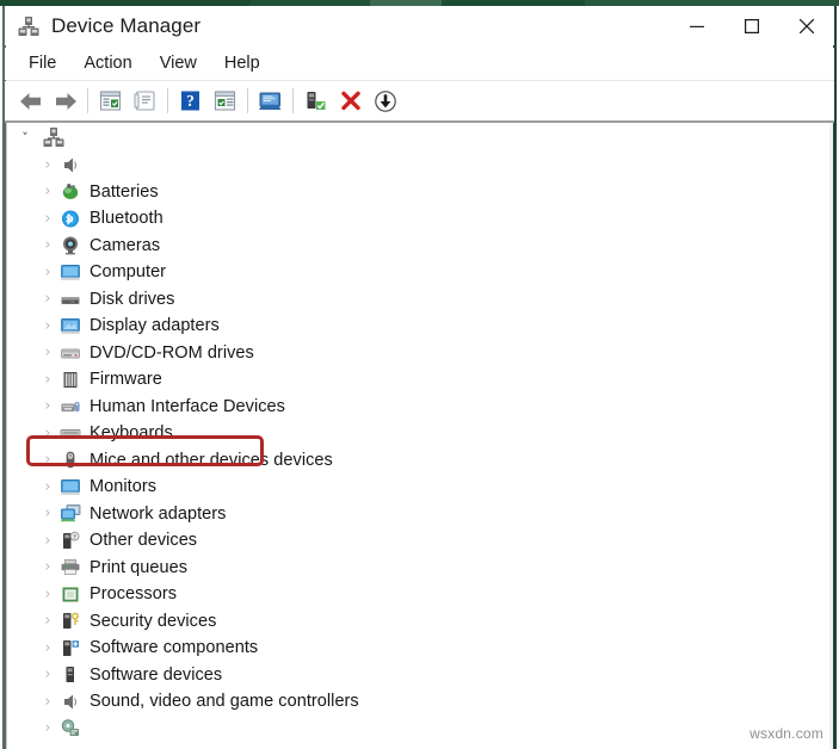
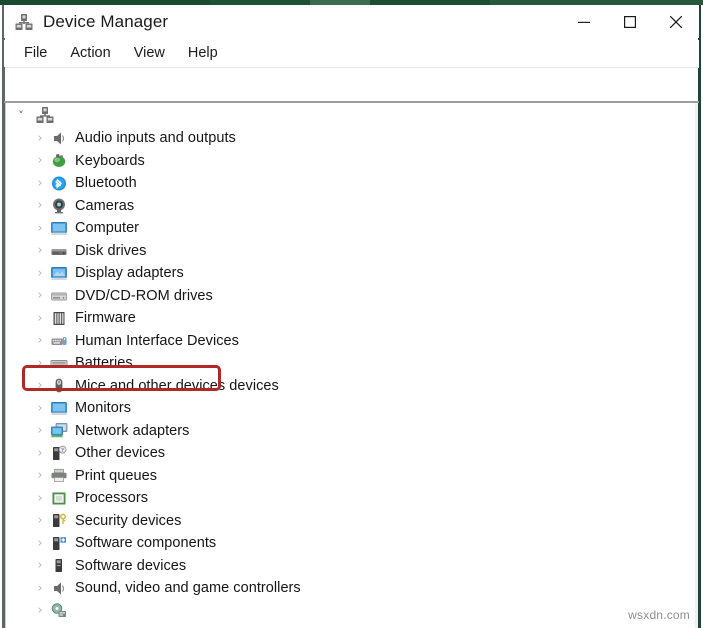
  Device Manager
  File
  Action
  View
  Help
- ?
  ˅
  ›
+ Audio inputs and outputs
  ›
- Batteries
+ Keyboards
  ›
  Bluetooth
  ›
  Cameras
  ›
  Computer
  ›
  Disk drives
  ›
  Display adapters
  ›
  DVD/CD-ROM drives
  ›
  Firmware
  ›
  Human Interface Devices
  ›
- Keyboards
+ Batteries
  ›
  Mice and other devices devices
  ›
  Monitors
  ›
  Network adapters
  ›
  Other devices
  ›
  Print queues
  ›
  Processors
  ›
  Security devices
  ›
  Software components
  ›
  Software devices
  ›
  Sound, video and game controllers
  ›
  wsxdn.com
